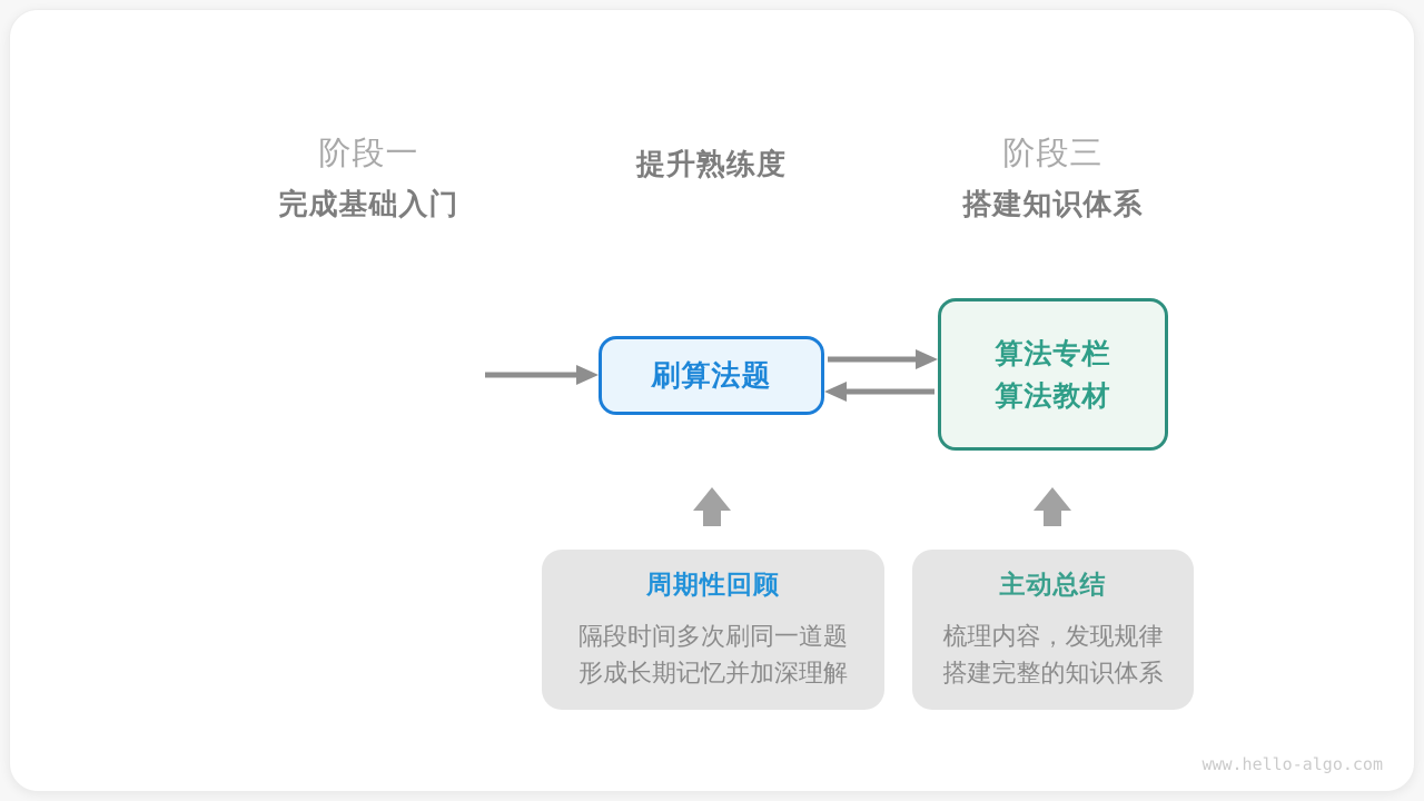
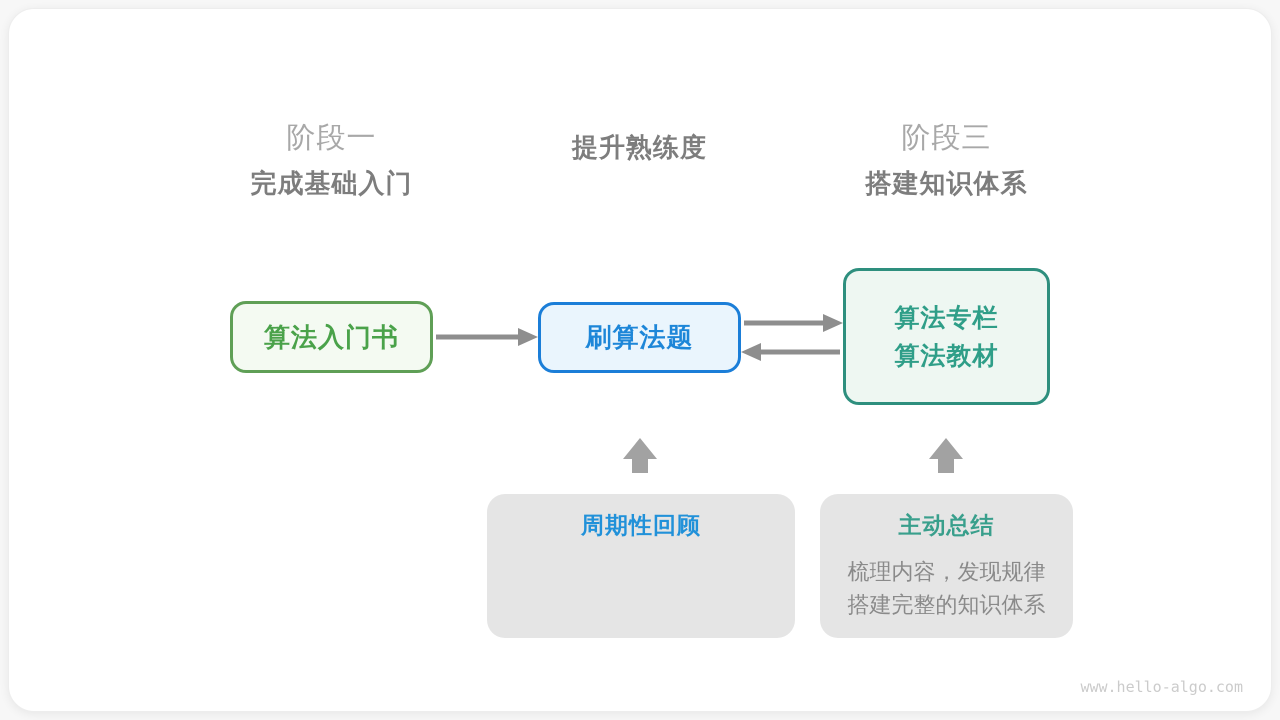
  阶段一
  完成基础入门
  提升熟练度
  阶段三
  搭建知识体系
+ 算法入门书
  刷算法题
  算法专栏
  算法教材
  周期性回顾
- 隔段时间多次刷同一道题
- 形成长期记忆并加深理解
  主动总结
  梳理内容，发现规律
  搭建完整的知识体系
  www.hello-algo.com
